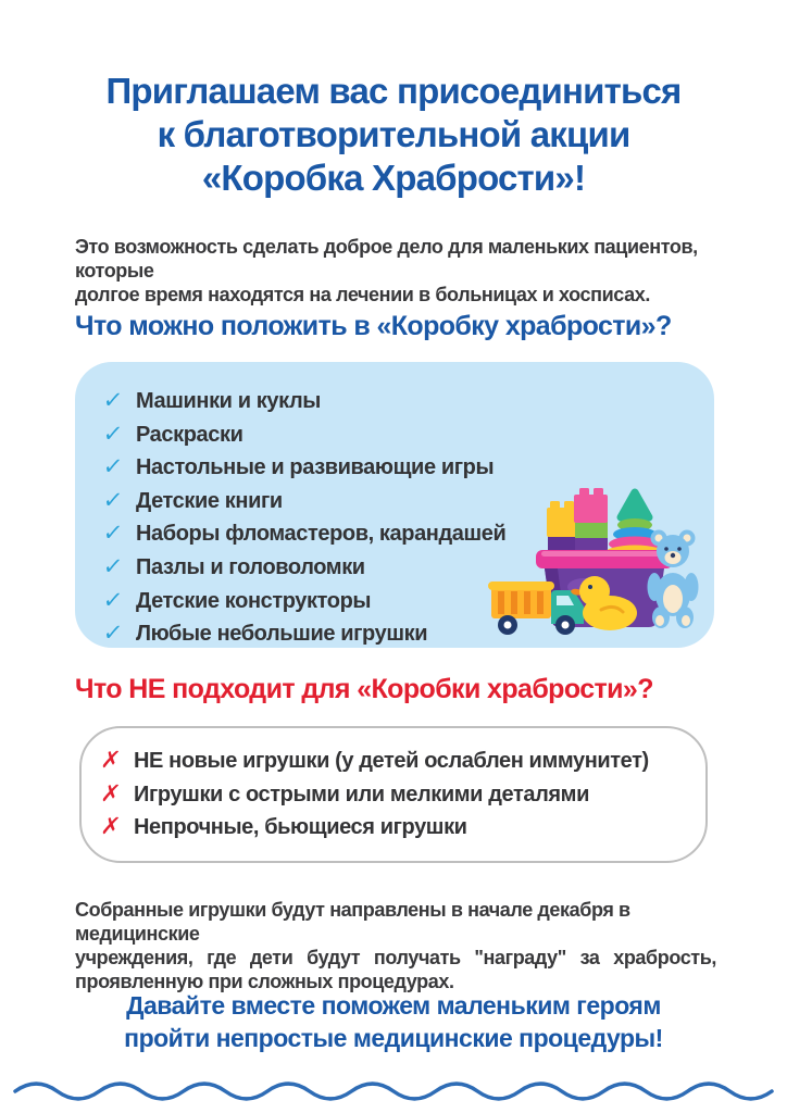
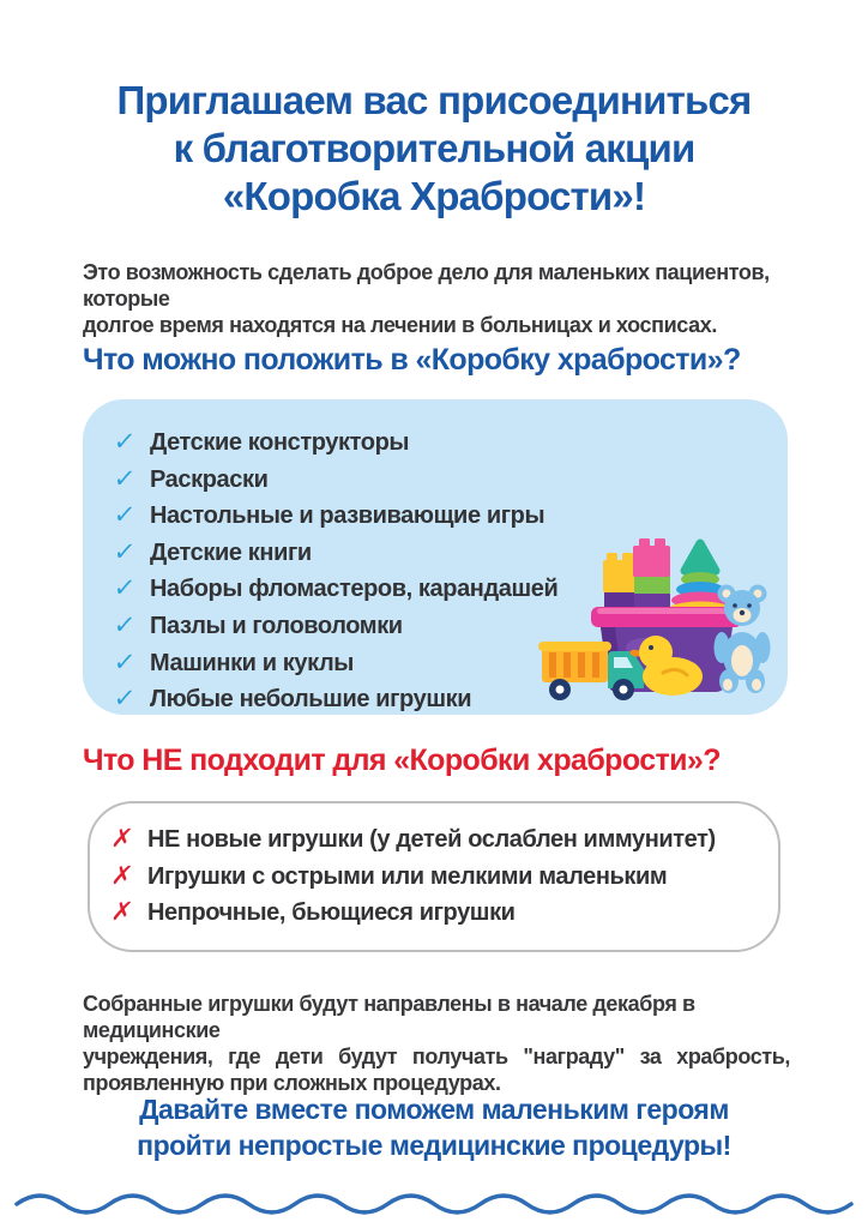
  Приглашаем вас присоединиться
  к благотворительной акции
  «Коробка Храбрости»!
  Это возможность сделать доброе дело для маленьких пациентов, которые
  долгое время находятся на лечении в больницах и хосписах.
  Что можно положить в «Коробку храбрости»?
- Машинки и куклы
+ Детские конструкторы
  Раскраски
  Настольные и развивающие игры
  Детские книги
  Наборы фломастеров, карандашей
  Пазлы и головоломки
- Детские конструкторы
+ Машинки и куклы
  Любые небольшие игрушки
  Что НЕ подходит для «Коробки храбрости»?
  НЕ новые игрушки (у детей ослаблен иммунитет)
- Игрушки с острыми или мелкими деталями
+ Игрушки с острыми или мелкими маленьким
  Непрочные, бьющиеся игрушки
  Собранные игрушки будут направлены в начале декабря в медицинские
  учреждения, где дети будут получать "награду" за храбрость,
  проявленную при сложных процедурах.
  Давайте вместе поможем маленьким героям
  пройти непростые медицинские процедуры!
